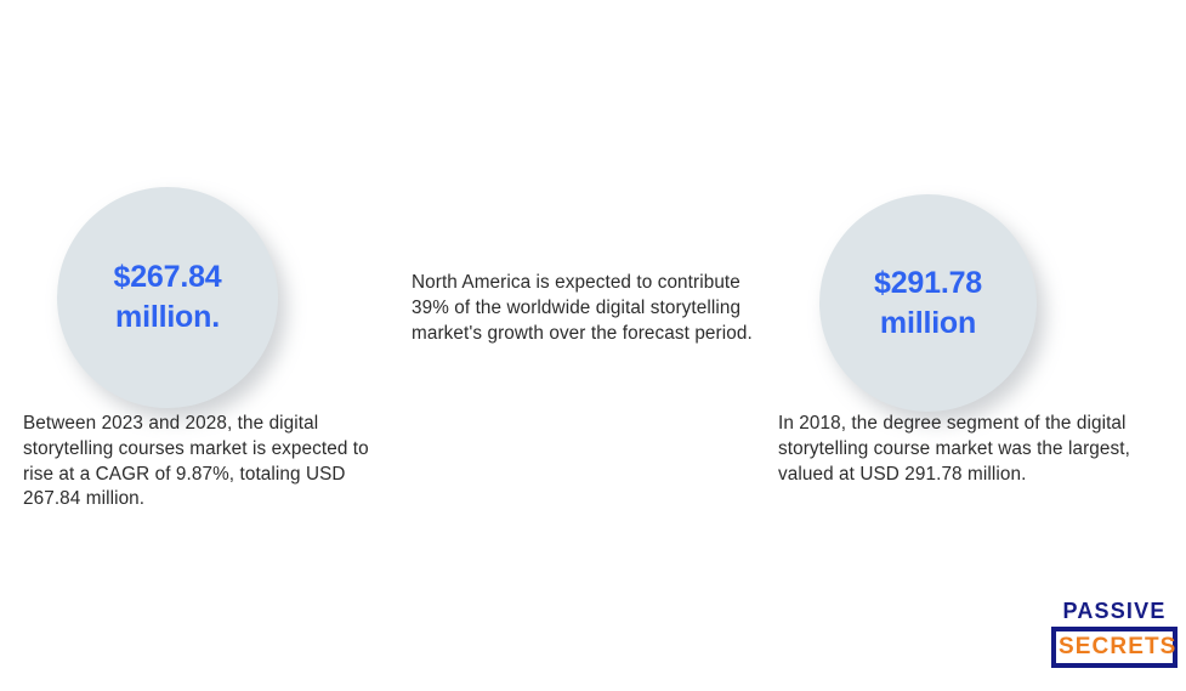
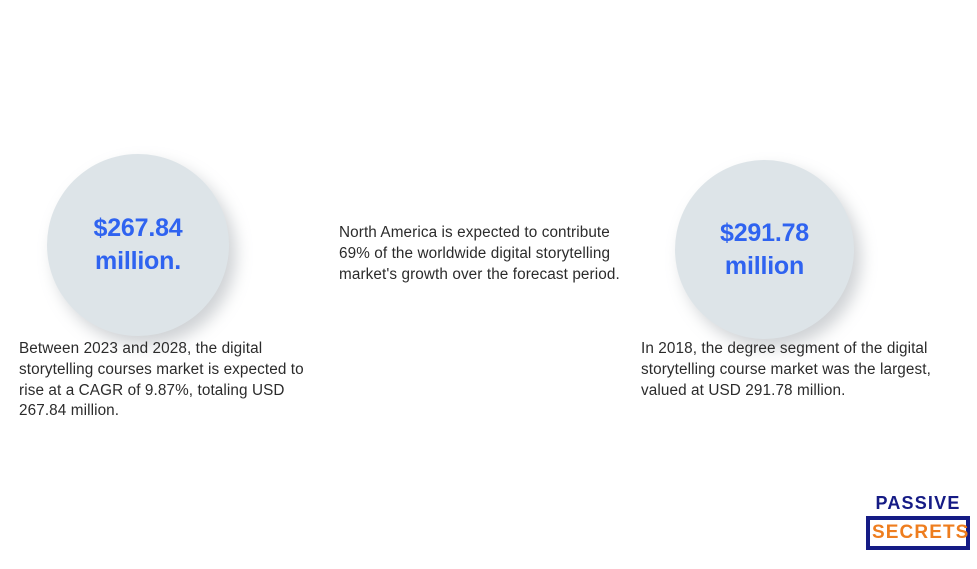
  $267.84
  million.
  Between 2023 and 2028, the digital storytelling courses market is expected to rise at a CAGR of 9.87%, totaling USD 267.84 million.
- North America is expected to contribute 39% of the worldwide digital storytelling market's growth over the forecast period.
+ North America is expected to contribute 69% of the worldwide digital storytelling market's growth over the forecast period.
  $291.78
  million
  In 2018, the degree segment of the digital storytelling course market was the largest, valued at USD 291.78 million.
  PASSIVE
  SECRETS
